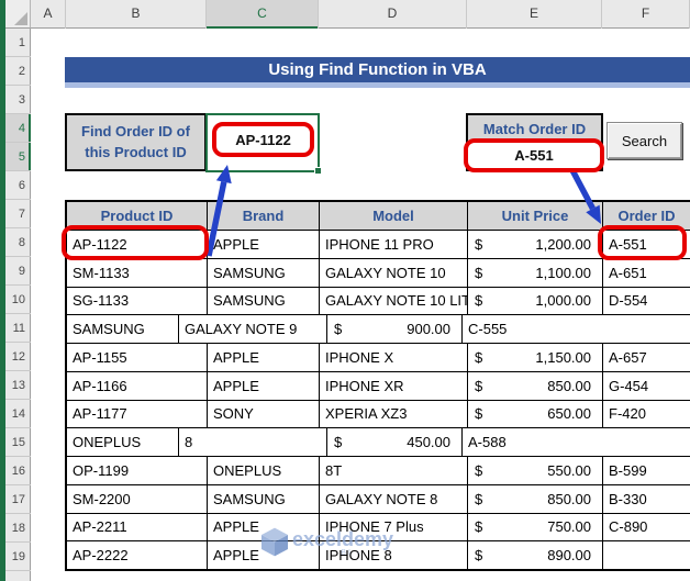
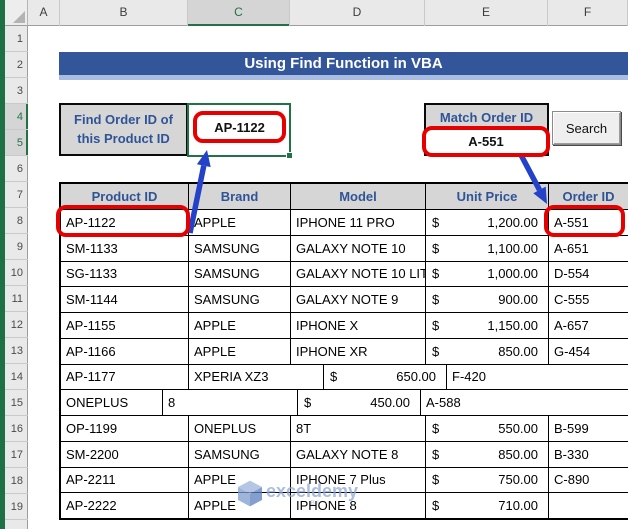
  A
  B
  C
  D
  E
  F
  1
  2
  3
  4
  5
  6
  7
  8
  9
  10
  11
  12
  13
  14
  15
  16
  17
  18
  19
  Using Find Function in VBA
  Find Order ID of
  this Product ID
  AP-1122
  Match Order ID
  A-551
  Search
  Product ID
  Brand
  Model
  Unit Price
  Order ID
  AP-1122
  APPLE
  IPHONE 11 PRO
  $
  1,200.00
  A-551
  SM-1133
  SAMSUNG
  GALAXY NOTE 10
  $
  1,100.00
  A-651
  SG-1133
  SAMSUNG
  GALAXY NOTE 10 LIT
  $
  1,000.00
  D-554
+ SM-1144
  SAMSUNG
  GALAXY NOTE 9
  $
  900.00
  C-555
  AP-1155
  APPLE
  IPHONE X
  $
  1,150.00
  A-657
  AP-1166
  APPLE
  IPHONE XR
  $
  850.00
  G-454
  AP-1177
- SONY
  XPERIA XZ3
  $
  650.00
  F-420
  ONEPLUS
  8
  $
  450.00
  A-588
  OP-1199
  ONEPLUS
  8T
  $
  550.00
  B-599
  SM-2200
  SAMSUNG
  GALAXY NOTE 8
  $
  850.00
  B-330
  AP-2211
  APPLE
  IPHONE 7 Plus
  $
  750.00
  C-890
  AP-2222
  APPLE
  IPHONE 8
  $
- 890.00
+ 710.00
  exceldemy
